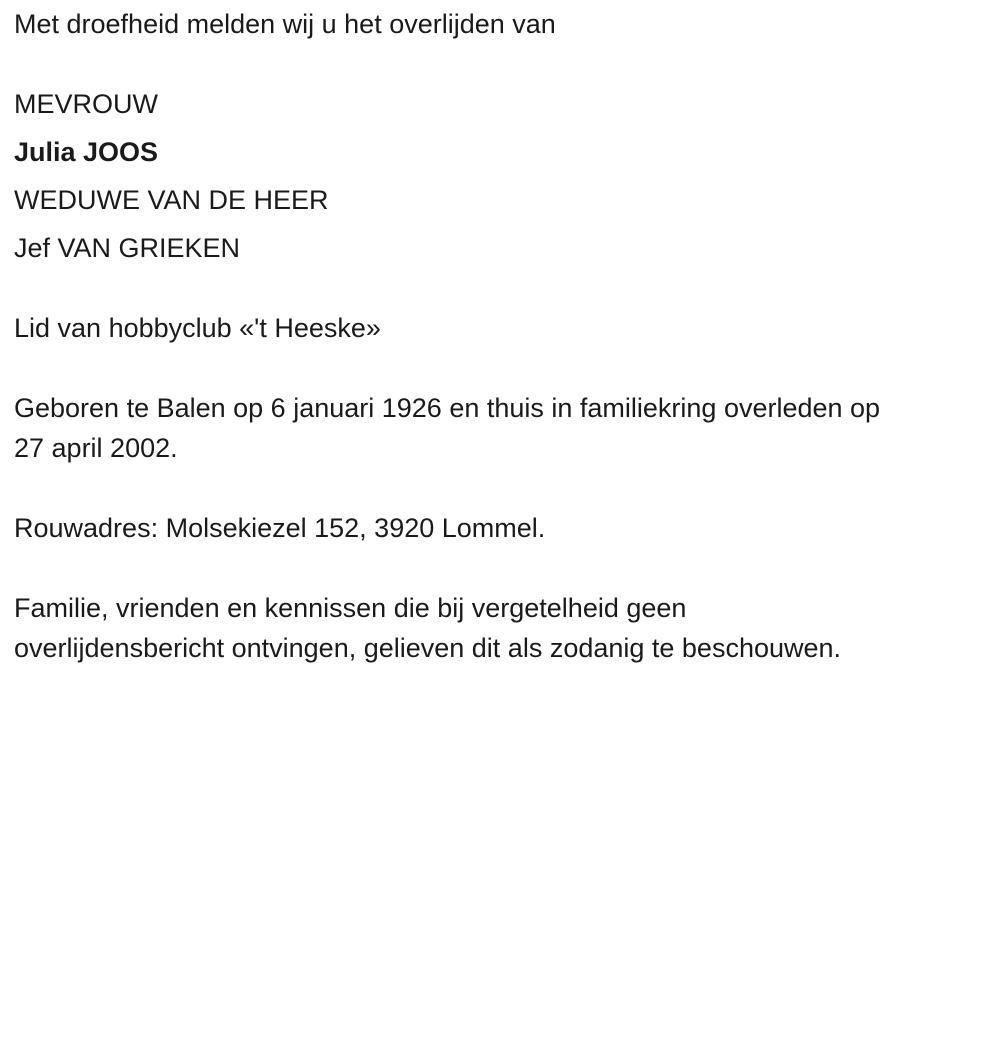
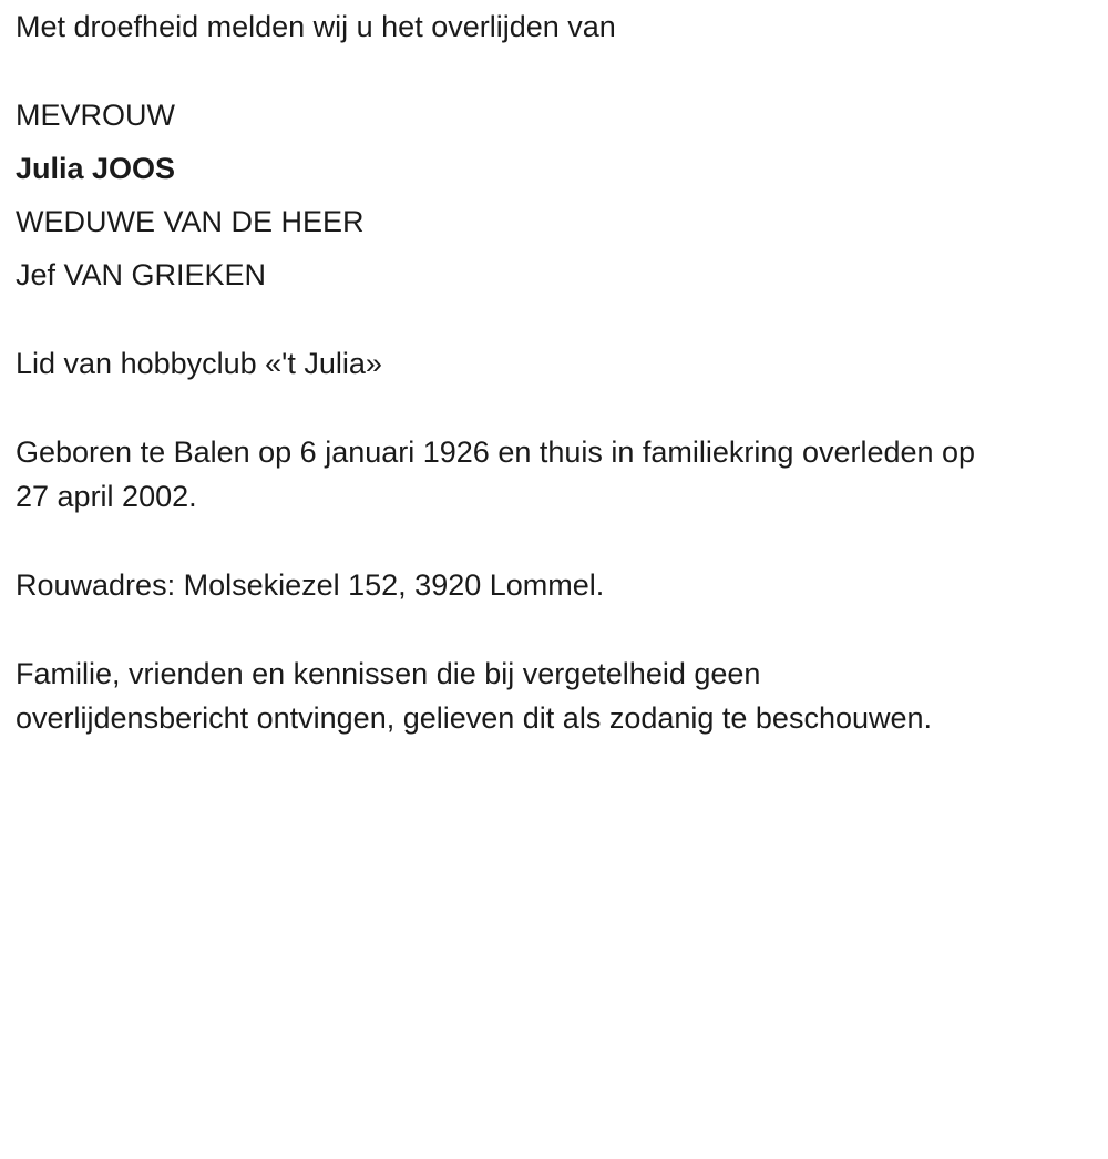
  Met droefheid melden wij u het overlijden van
  MEVROUW
  Julia JOOS
  WEDUWE VAN DE HEER
  Jef VAN GRIEKEN
- Lid van hobbyclub «'t Heeske»
+ Lid van hobbyclub «'t Julia»
  Geboren te Balen op 6 januari 1926 en thuis in familiekring overleden op
  27 april 2002.
  Rouwadres: Molsekiezel 152, 3920 Lommel.
  Familie, vrienden en kennissen die bij vergetelheid geen
  overlijdensbericht ontvingen, gelieven dit als zodanig te beschouwen.
